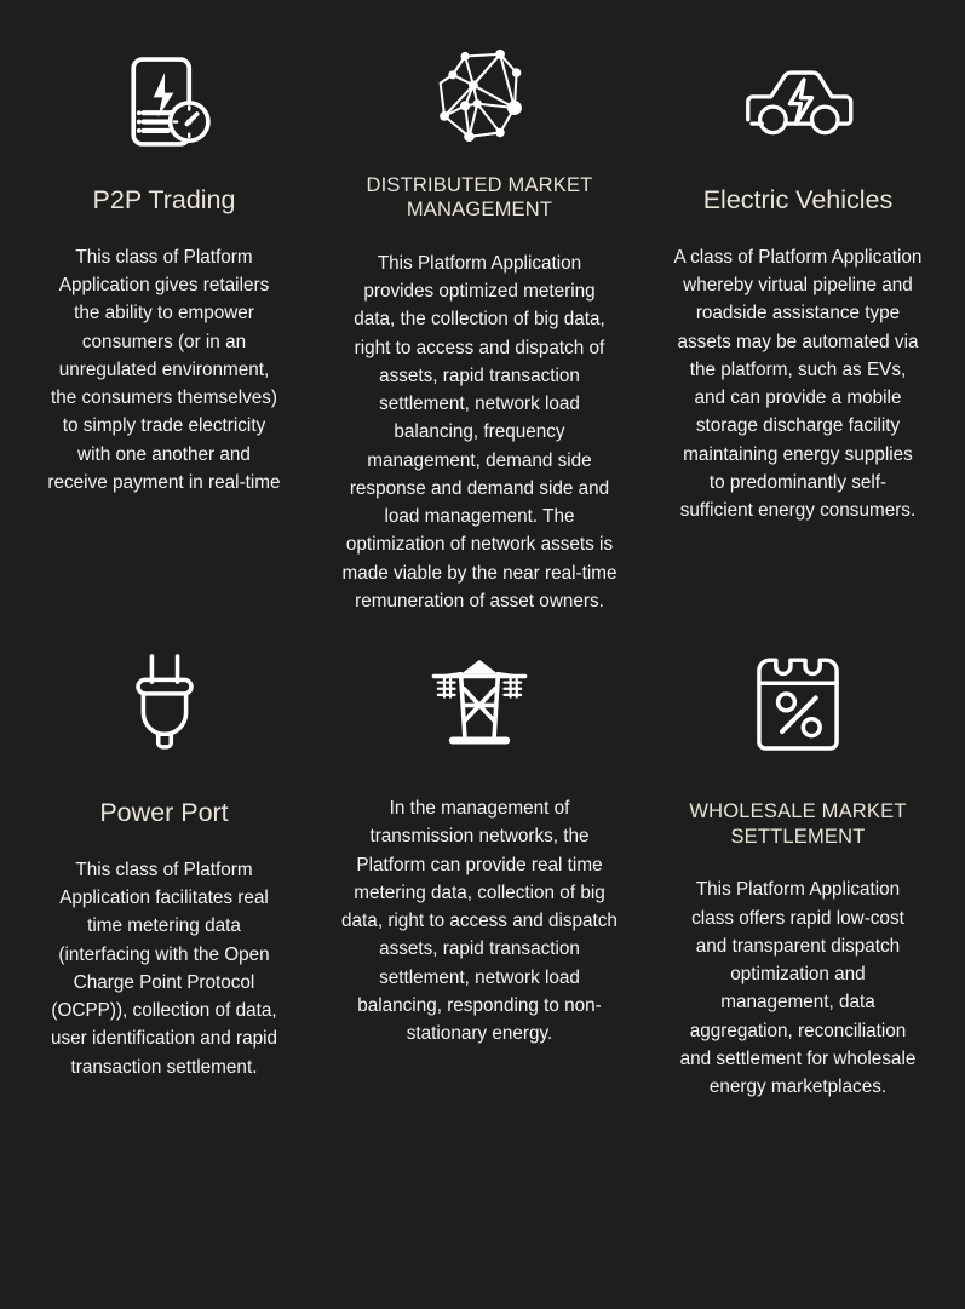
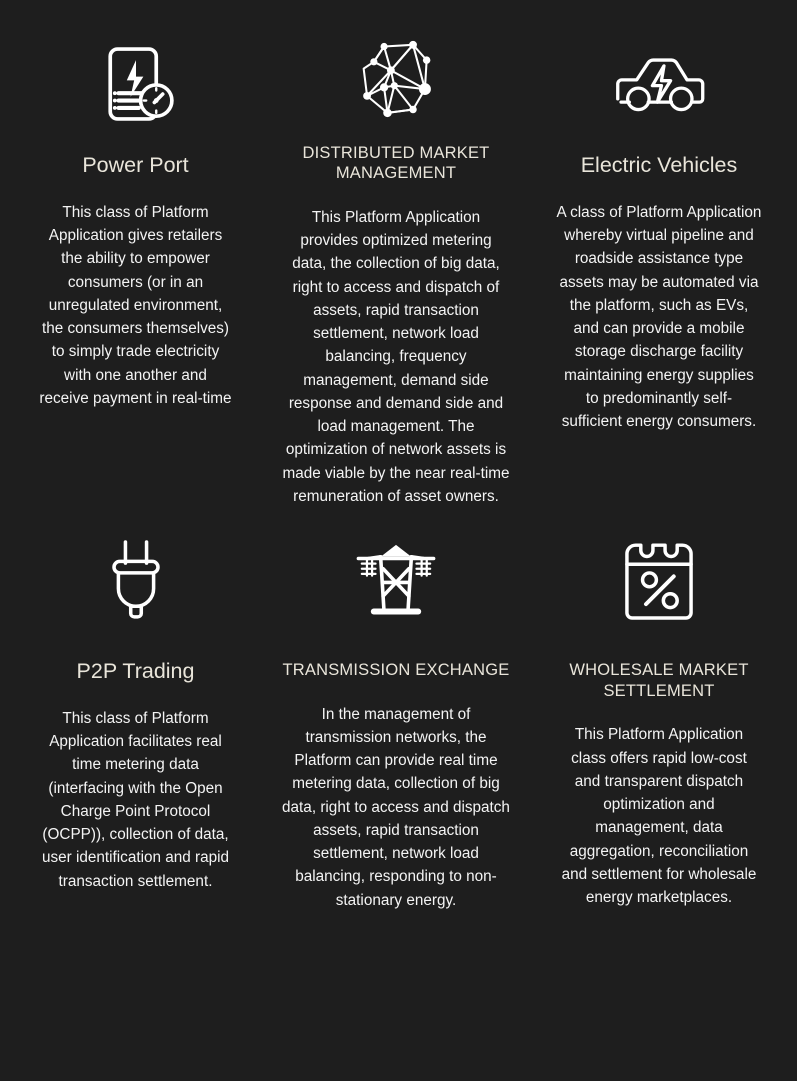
- P2P Trading
+ Power Port
  This class of Platform Application gives retailers the ability to empower consumers (or in an unregulated environment, the consumers themselves) to simply trade electricity with one another and receive payment in real-time
  DISTRIBUTED MARKET MANAGEMENT
  This Platform Application provides optimized metering data, the collection of big data, right to access and dispatch of assets, rapid transaction settlement, network load balancing, frequency management, demand side response and demand side and load management. The optimization of network assets is made viable by the near real-time remuneration of asset owners.
  Electric Vehicles
  A class of Platform Application whereby virtual pipeline and roadside assistance type assets may be automated via the platform, such as EVs, and can provide a mobile storage discharge facility maintaining energy supplies to predominantly self-sufficient energy consumers.
- Power Port
+ P2P Trading
  This class of Platform Application facilitates real time metering data (interfacing with the Open Charge Point Protocol (OCPP)), collection of data, user identification and rapid transaction settlement.
+ TRANSMISSION EXCHANGE
  In the management of transmission networks, the Platform can provide real time metering data, collection of big data, right to access and dispatch assets, rapid transaction settlement, network load balancing, responding to non-stationary energy.
  WHOLESALE MARKET SETTLEMENT
  This Platform Application class offers rapid low-cost and transparent dispatch optimization and management, data aggregation, reconciliation and settlement for wholesale energy marketplaces.
